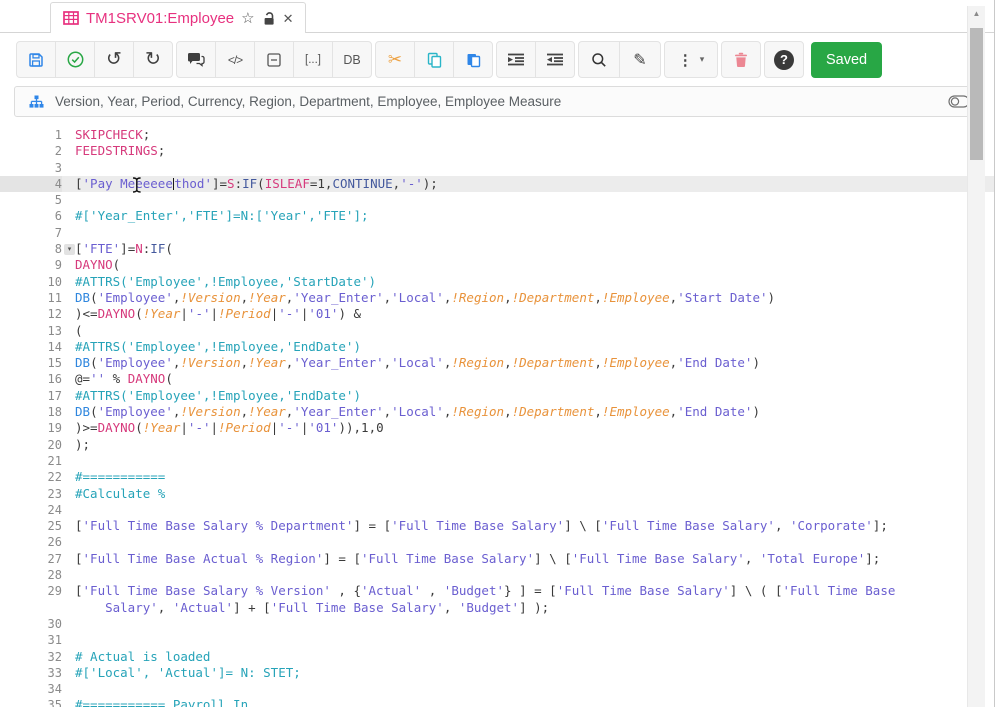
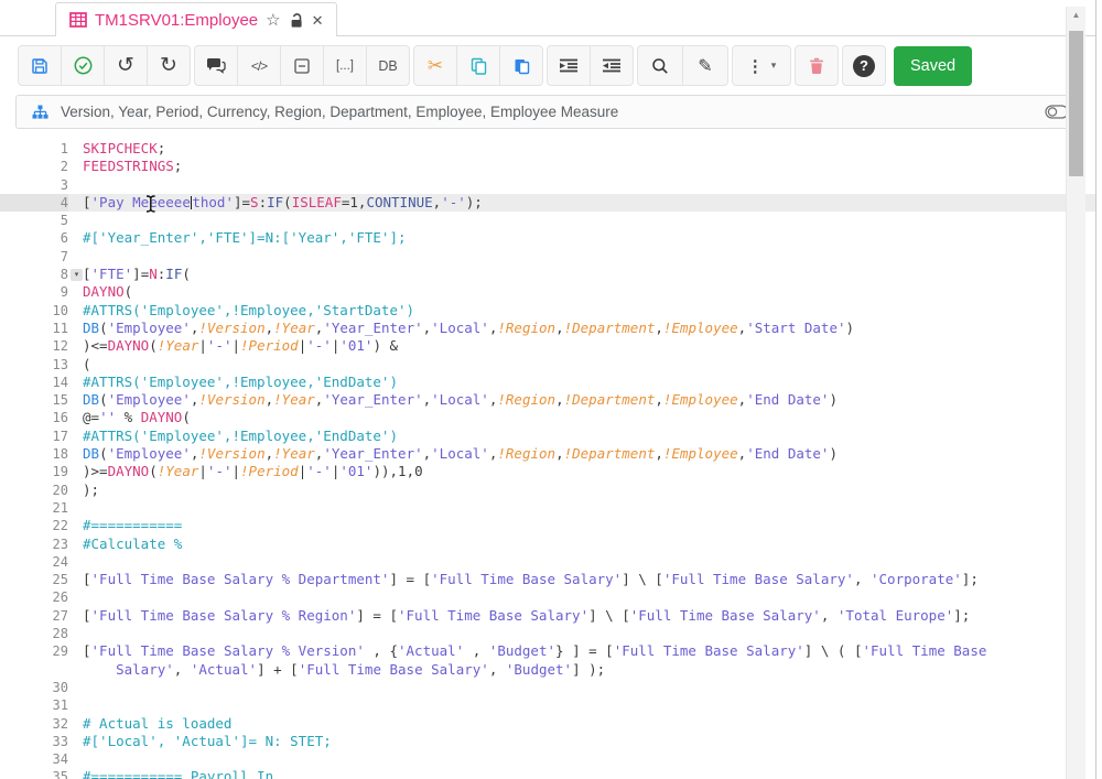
  TM1SRV01:Employee
  ☆
  ✕
  ↺
  ↻
  </>
  [...]
  DB
  ✂
  ✎
  ⋮
  ▾
  ?
  Saved
  Version, Year, Period, Currency, Region, Department, Employee, Employee Measure
  1 SKIPCHECK;
  2 FEEDSTRINGS;
  3
  4 ['Pay Meeeeeethod']=S:IF(ISLEAF=1,CONTINUE,'-');
  5
  6 #['Year_Enter','FTE']=N:['Year','FTE'];
  7
  8
  ['FTE']=N:IF(
  9 DAYNO(
  10 #ATTRS('Employee',!Employee,'StartDate')
  11 DB('Employee',!Version,!Year,'Year_Enter','Local',!Region,!Department,!Employee,'Start Date')
  12 )<=DAYNO(!Year|'-'|!Period|'-'|'01') &
  13 (
  14 #ATTRS('Employee',!Employee,'EndDate')
  15 DB('Employee',!Version,!Year,'Year_Enter','Local',!Region,!Department,!Employee,'End Date')
  16 @='' % DAYNO(
  17 #ATTRS('Employee',!Employee,'EndDate')
  18 DB('Employee',!Version,!Year,'Year_Enter','Local',!Region,!Department,!Employee,'End Date')
  19 )>=DAYNO(!Year|'-'|!Period|'-'|'01')),1,0
  20 );
  21
  22 #===========
  23 #Calculate %
  24
  25 ['Full Time Base Salary % Department'] = ['Full Time Base Salary'] \ ['Full Time Base Salary', 'Corporate'];
  26
- 27 ['Full Time Base Actual % Region'] = ['Full Time Base Salary'] \ ['Full Time Base Salary', 'Total Europe'];
+ 27 ['Full Time Base Salary % Region'] = ['Full Time Base Salary'] \ ['Full Time Base Salary', 'Total Europe'];
  28
  29 ['Full Time Base Salary % Version' , {'Actual' , 'Budget'} ] = ['Full Time Base Salary'] \ ( ['Full Time Base
  Salary', 'Actual'] + ['Full Time Base Salary', 'Budget'] );
  30
  31
  32 # Actual is loaded
  33 #['Local', 'Actual']= N: STET;
  34
  35 #=========== Payroll In
  ▲
